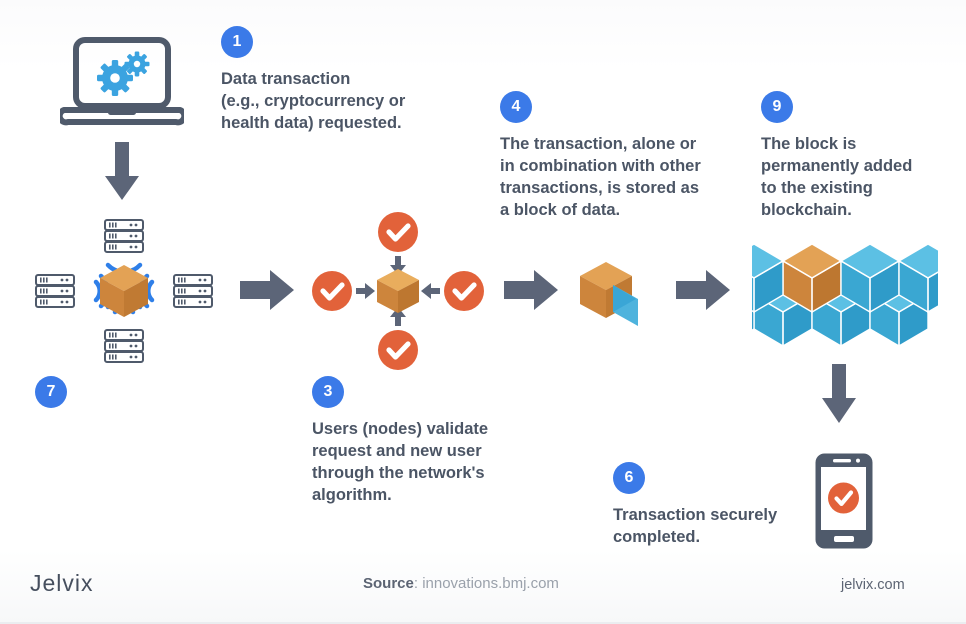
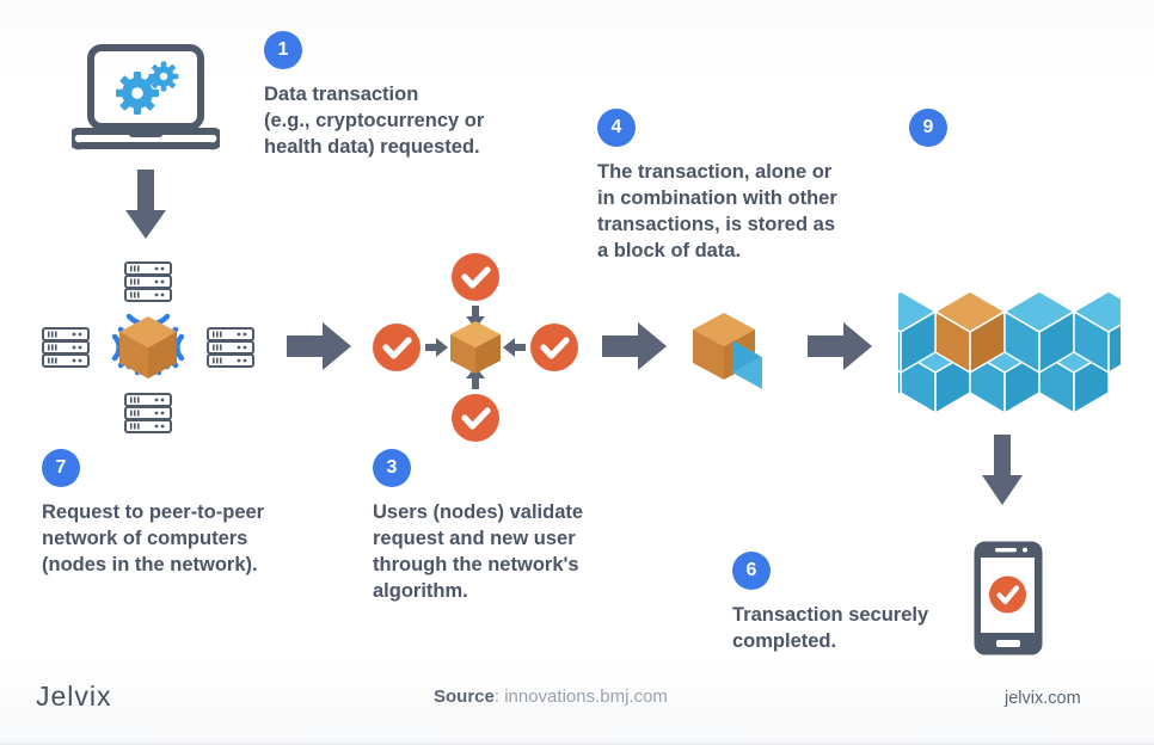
  1
  Data transaction
  (e.g., cryptocurrency or
  health data) requested.
  7
+ Request to peer-to-peer
+ network of computers
+ (nodes in the network).
  3
  Users (nodes) validate
  request and new user
  through the network's
  algorithm.
  4
  The transaction, alone or
  in combination with other
  transactions, is stored as
  a block of data.
  9
- The block is
- permanently added
- to the existing
- blockchain.
  6
  Transaction securely
  completed.
  Jelvix
  Source: innovations.bmj.com
  jelvix.com
